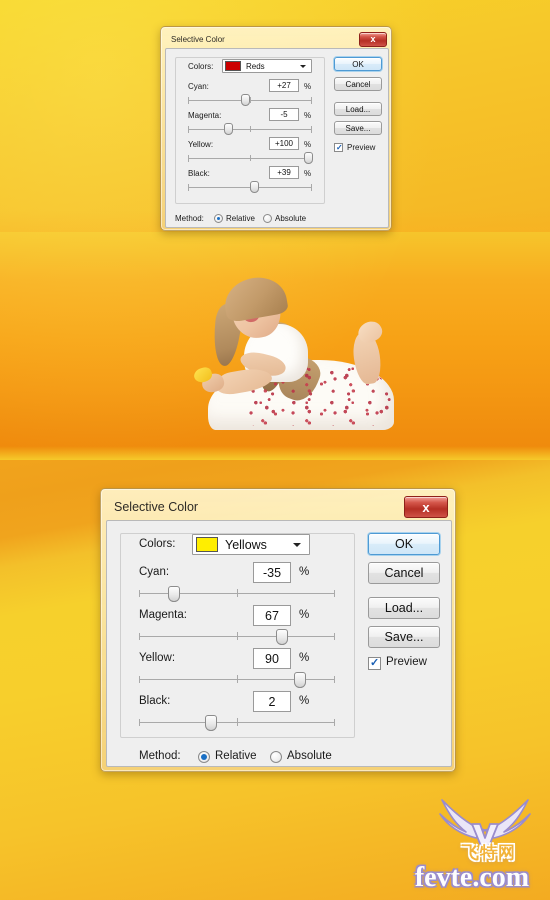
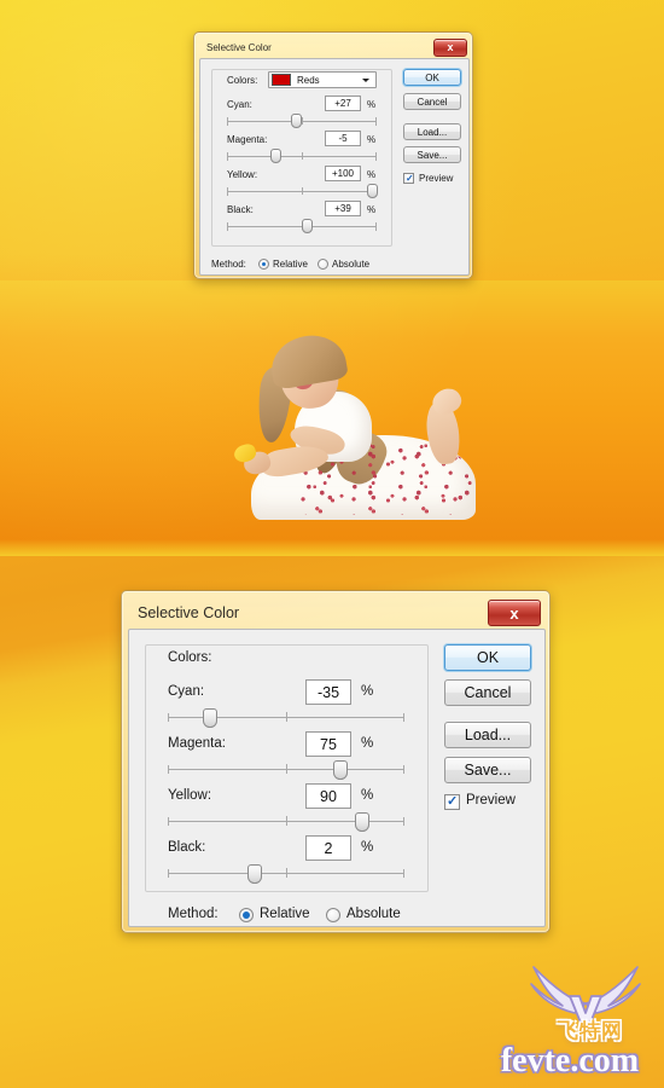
  Selective Color
  x
  Colors:
  Reds
  Cyan:
  +27
  %
  Magenta:
  -5
  %
  Yellow:
  +100
  %
  Black:
  +39
  %
  OK
  Cancel
  Load...
  Save...
  ✓
  Preview
  Method:
  Relative
  Absolute
  Selective Color
  x
  Colors:
- Yellows
  Cyan:
  -35
  %
  Magenta:
- 67
+ 75
  %
  Yellow:
  90
  %
  Black:
  2
  %
  OK
  Cancel
  Load...
  Save...
  ✓
  Preview
  Method:
  Relative
  Absolute
  飞特网
  fevte.com
